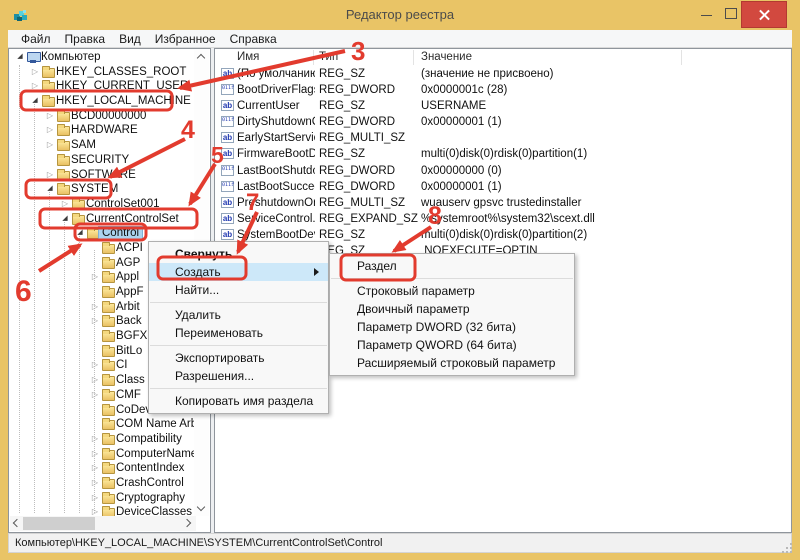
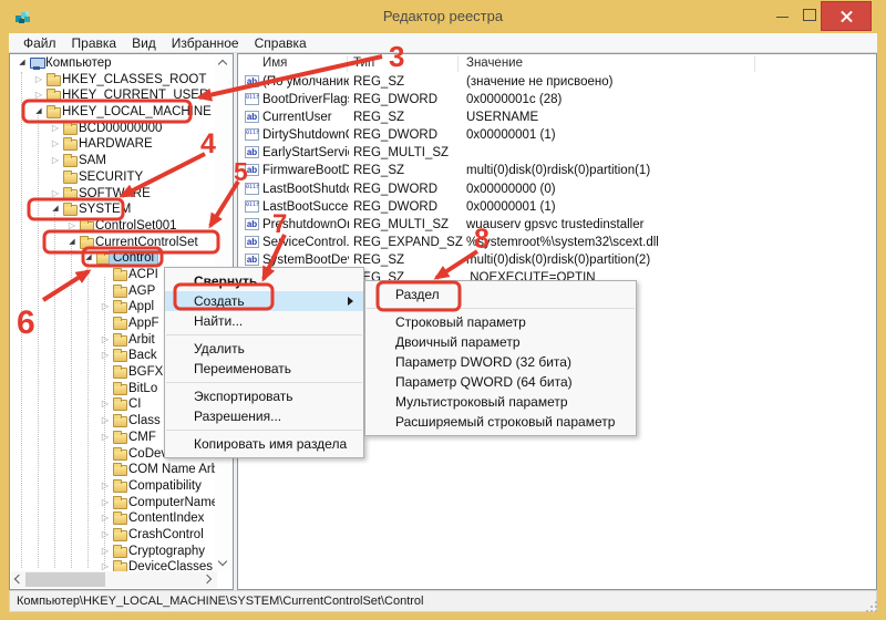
  Редактор реестра
  Файл
  Правка
  Вид
  Избранное
  Справка
  Компьютер
  ▷
  HKEY_CLASSES_ROOT
  ▷
  HKEY_CURRENT_USE
  HKEY_LOCAL_MACHNE
  ▷
  BCD00000000
  ▷
  HARDWARE
  ▷
  SAM
  SECURITY
  ▷
  SOFTWRE
  SYSTEM
  ▷
  ControlSet001
  CurrentControlSet
  Control
  ACPI
  AGP
  ▷
  Appl
  AppF
  ▷
  Arbit
  ▷
  Back
  BGFX
  BitLo
  ▷
  CI
  ▷
  Class
  ▷
  CMF
  COM Name Ar
  ▷
  Compatibility
  ▷
  ComputerNam
  ▷
  ContentIndex
  ▷
  CrashControl
  ▷
  Cryptography
  ▷
  DeviceClasses
  Имя
  Значение
  о умолчанию
  REG_SZ
  (значение не присвоено)
  BootDriverFlag
  REG_DWORD
  0x0000001c (28)
  CurrentUser
  REG_SZ
  USERNAME
  DirtyShutdown
  REG_DWORD
  0x00000001 (1)
  EarlyStartServi
  REG_MULTI_SZ
  FirmwareBootD
  REG_SZ
  multi(0)disk(0)rdisk(0)partition(1)
  LastBootShutd
  REG_DWORD
  0x00000000 (0)
  LastBootSucce
  REG_DWORD
  0x00000001 (1)
  PreshutdownOr
  REG_MULTI_SZ
  wuauserv gpsvc trustedinstaller
  SeviceControl.
  REG_EXPAND_SZ
  %systemroot%\system32\scext.dll
  REG_SZ
  multi(0)disk(0)rdisk(0)partition(2)
  EG_SZ
  NOEXECUTE=OPTIN
  Компьютер\HKEY_LOCAL_MACHINE\SYSTEM\CurrentControlSet\Control
  Свернуть
  Создать
  Найти...
  Удалить
  Переименовать
  Экспортировать
  Разрешения...
  Копировать имя раздела
  Раздел
  Строковый параметр
  Двоичный параметр
  Параметр DWORD (32 бита)
  Параметр QWORD (64 бита)
+ Мультистроковый параметр
  Расширяемый строковый параметр
  3
  4
  5
  6
  7
  8
